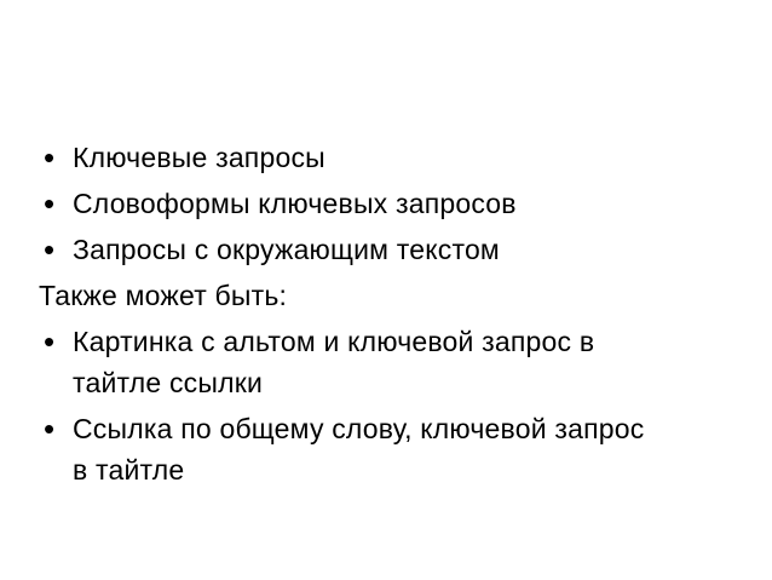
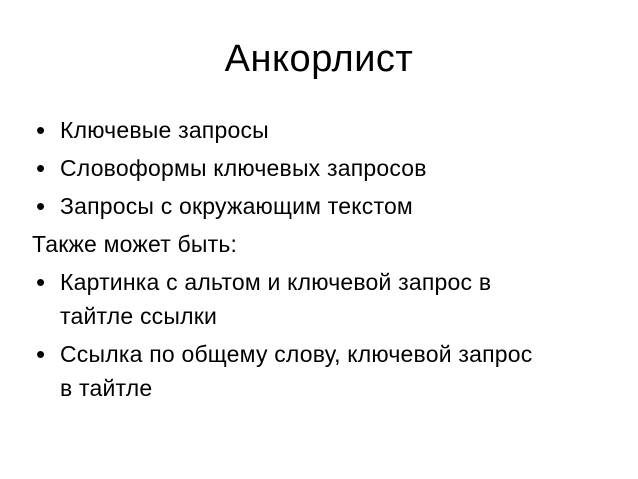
+ Анкорлист
  •
  Ключевые запросы
  •
  Словоформы ключевых запросов
  •
  Запросы с окружающим текстом
  Также может быть:
  •
  Картинка с альтом и ключевой запрос в
  тайтле ссылки
  •
  Ссылка по общему слову, ключевой запрос
  в тайтле
